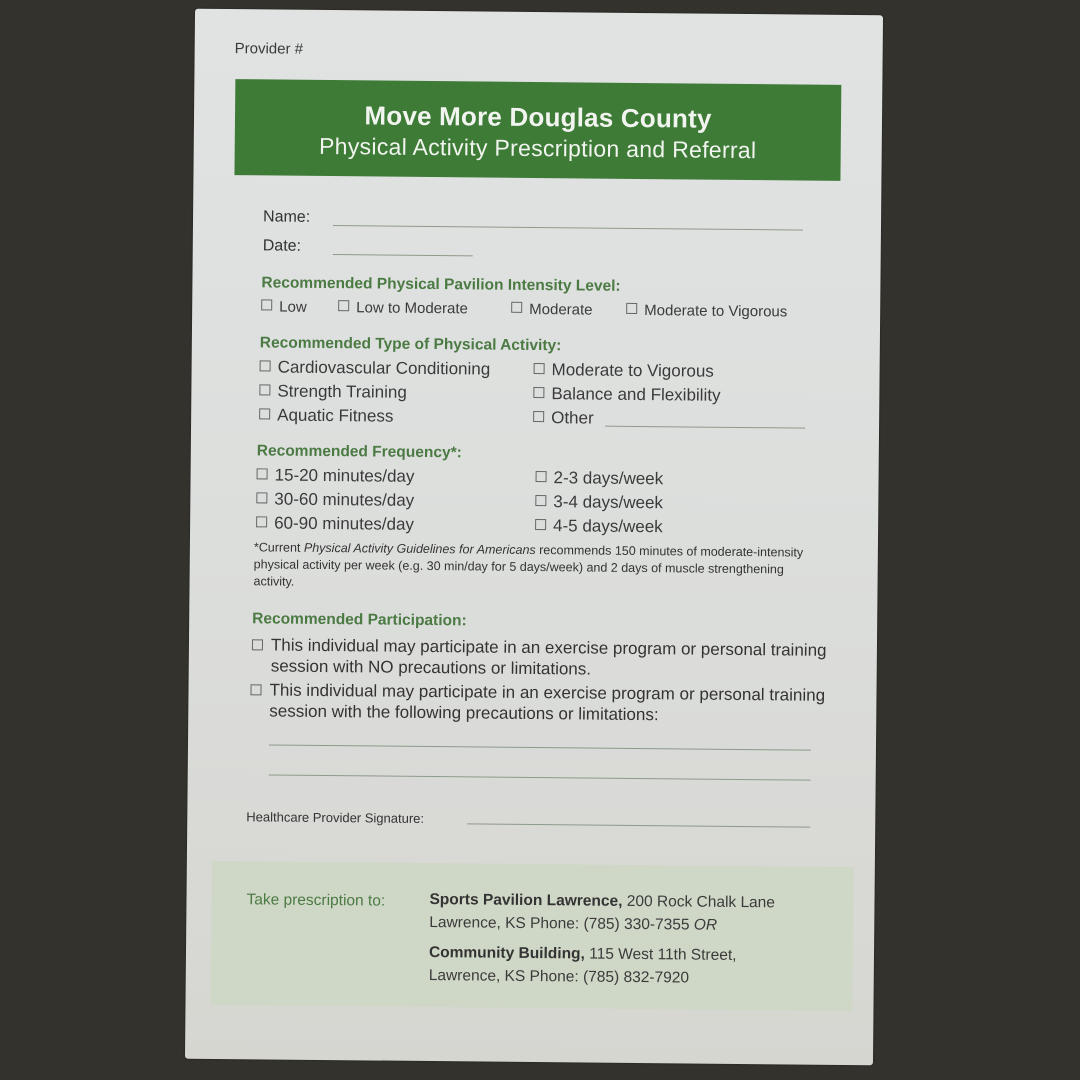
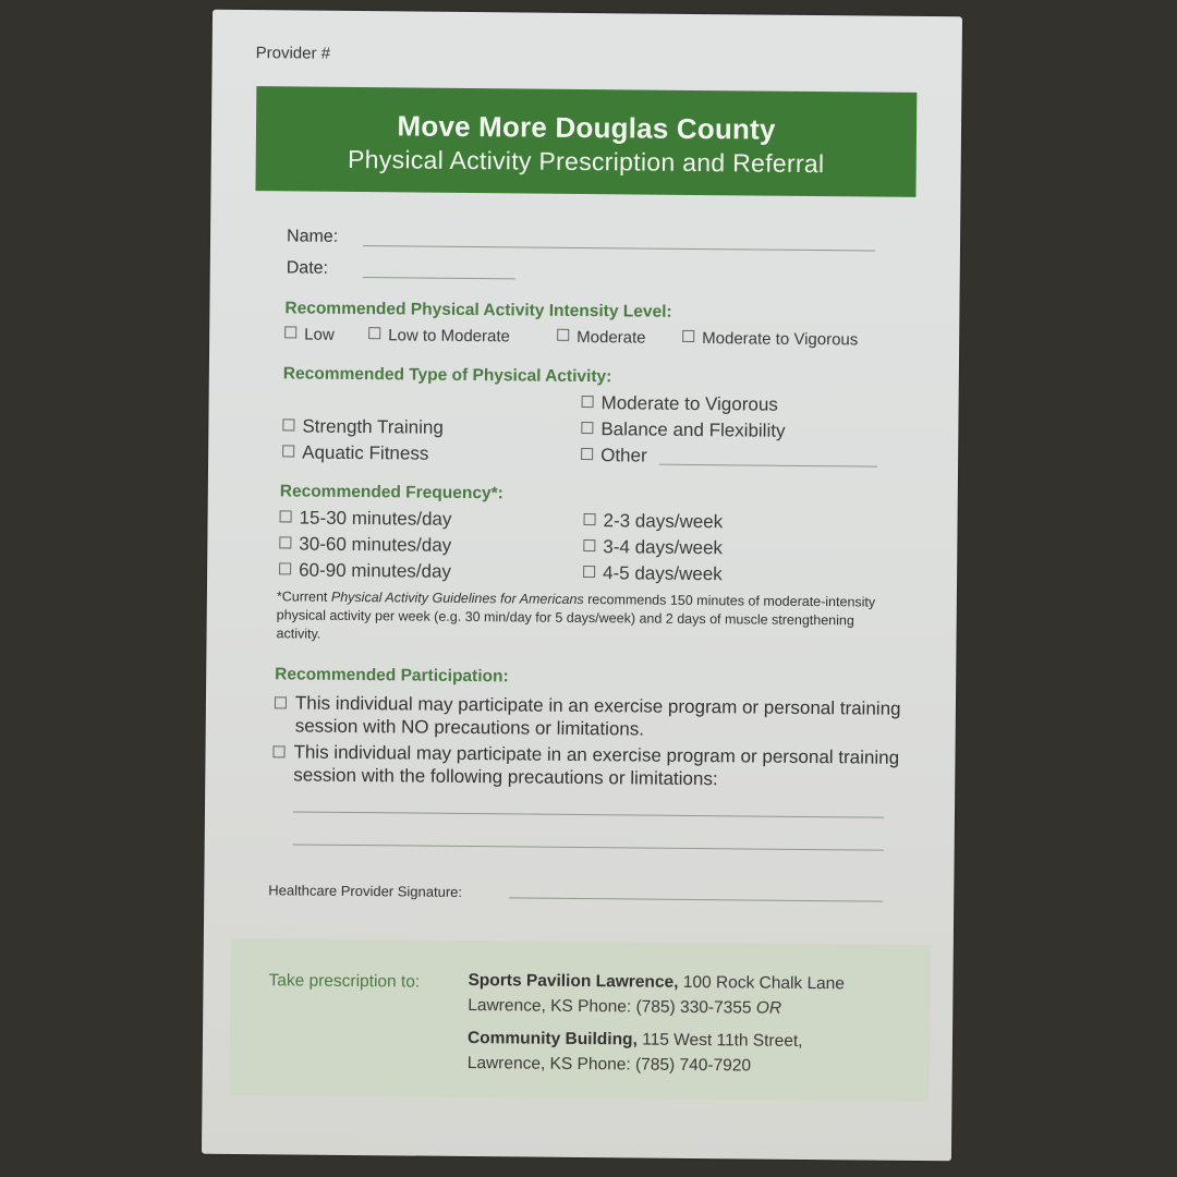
  Provider #
  Move More Douglas County
  Physical Activity Prescription and Referral
  Name:
  Date:
- Recommended Physical Pavilion Intensity Level:
+ Recommended Physical Activity Intensity Level:
  Low
  Low to Moderate
  Moderate
  Moderate to Vigorous
  Recommended Type of Physical Activity:
- Cardiovascular Conditioning
  Strength Training
  Aquatic Fitness
  Moderate to Vigorous
  Balance and Flexibility
  Other
  Recommended Frequency*:
- 15-20 minutes/day
+ 15-30 minutes/day
  30-60 minutes/day
  60-90 minutes/day
  2-3 days/week
  3-4 days/week
  4-5 days/week
  *Current Physical Activity Guidelines for Americans recommends 150 minutes of moderate-intensity physical activity per week (e.g. 30 min/day for 5 days/week) and 2 days of muscle strengthening activity.
  Recommended Participation:
  This individual may participate in an exercise program or personal training session with NO precautions or limitations.
  This individual may participate in an exercise program or personal training session with the following precautions or limitations:
  Healthcare Provider Signature:
  Take prescription to:
- Sports Pavilion Lawrence, 200 Rock Chalk Lane
+ Sports Pavilion Lawrence, 100 Rock Chalk Lane
  Lawrence, KS Phone: (785) 330-7355 OR
  Community Building, 115 West 11th Street,
- Lawrence, KS Phone: (785) 832-7920
+ Lawrence, KS Phone: (785) 740-7920
